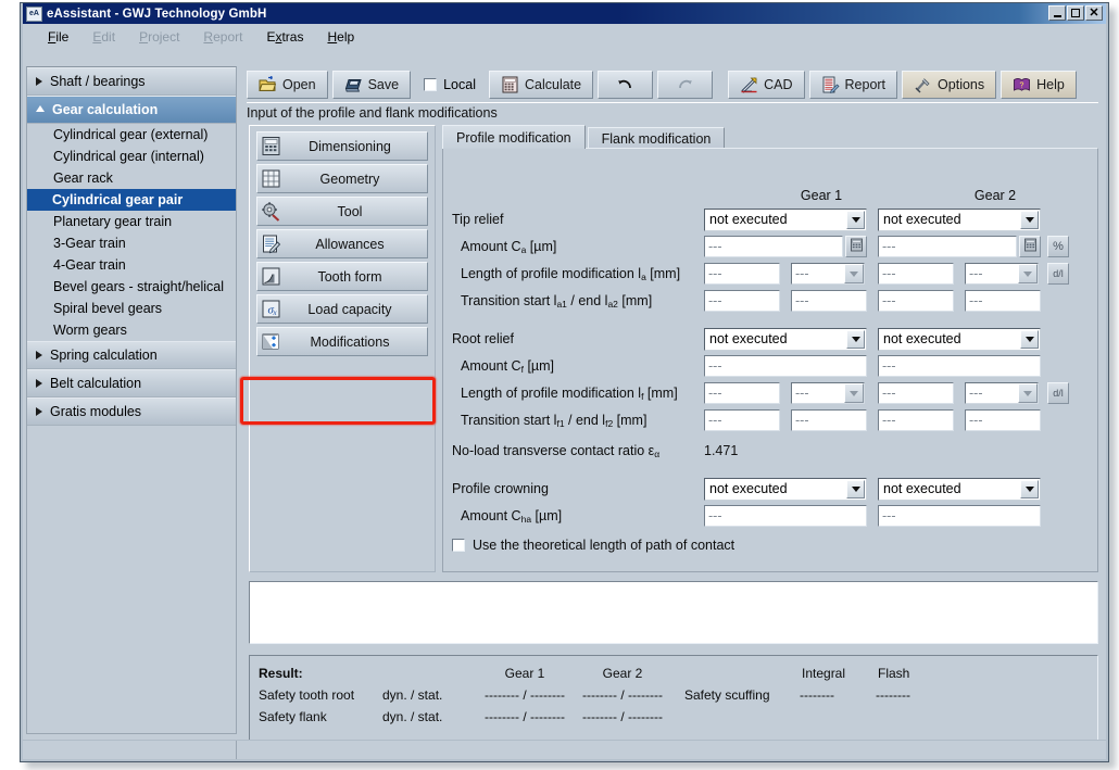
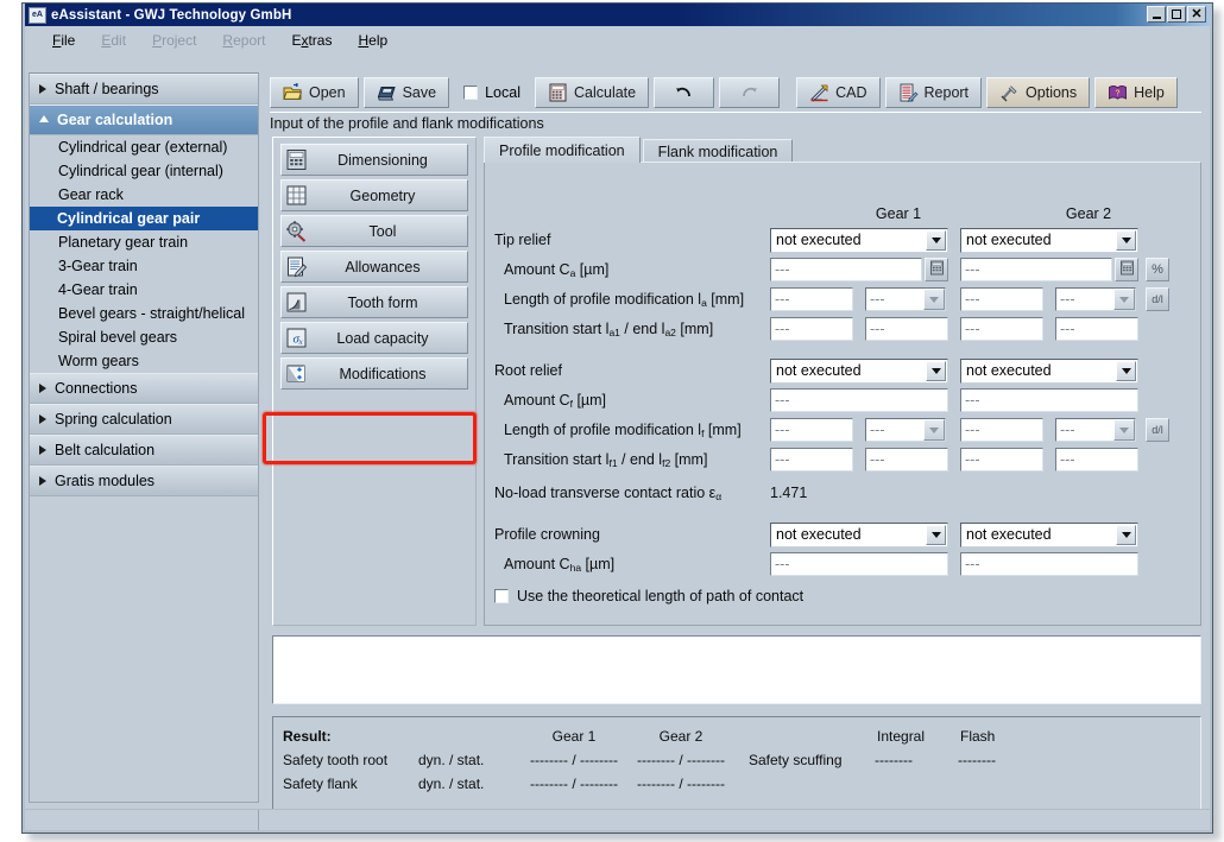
  eAssistant - GWJ Technology GmbH
  ✕
  File
  Edit
  Project
  Report
  Extras
  Help
  Shaft / bearings
  Gear calculation
  Cylindrical gear (external)
  Cylindrical gear (internal)
  Gear rack
  Cylindrical gear pair
  Planetary gear train
  3-Gear train
  4-Gear train
  Bevel gears - straight/helical
  Spiral bevel gears
  Worm gears
+ Connections
  Spring calculation
  Belt calculation
  Gratis modules
  Open
  Save
  Local
  Calculate
  CAD
  Report
  Options
  Help
  Input of the profile and flank modifications
  Dimensioning
  Geometry
  Tool
  Allowances
  Tooth form
  σ
  x
  Load capacity
  Modifications
  Profile modification
  Flank modification
  Gear 1
  Gear 2
  Tip relief
  not executed
  not executed
  Amount Ca [µm]
  ---
  ---
  %
  Length of profile modification la [mm]
  ---
  ---
  ---
  ---
  d/l
  Transition start la1 / end la2 [mm]
  ---
  ---
  ---
  ---
  Root relief
  not executed
  not executed
  Amount Cf [µm]
  ---
  ---
  Length of profile modification lf [mm]
  ---
  ---
  ---
  ---
  d/l
  Transition start lf1 / end lf2 [mm]
  ---
  ---
  ---
  ---
  No-load transverse contact ratio εα
  1.471
  Profile crowning
  not executed
  not executed
  Amount Cha [µm]
  ---
  ---
  Use the theoretical length of path of contact
  Result:
  Gear 1
  Gear 2
  Integral
  Flash
  Safety tooth root
  dyn. / stat.
  -------- / --------
  -------- / --------
  Safety scuffing
  --------
  --------
  Safety flank
  dyn. / stat.
  -------- / --------
  -------- / --------
